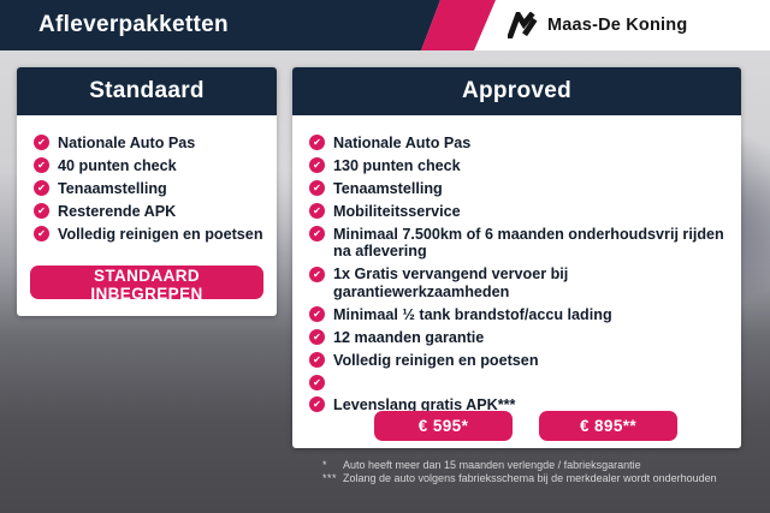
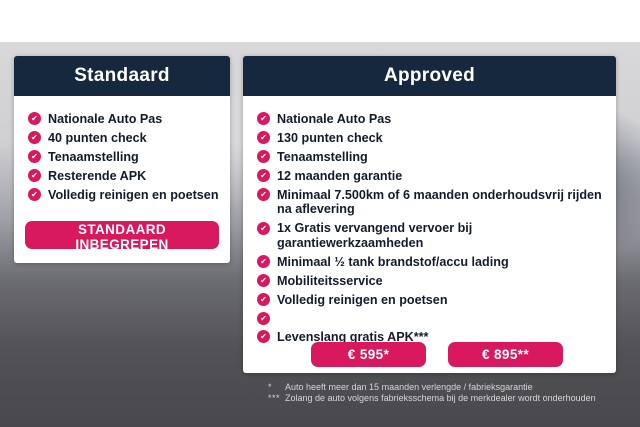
- Afleverpakketten
- Maas-De Koning
  Standaard
  ✔
  Nationale Auto Pas
  ✔
  40 punten check
  ✔
  Tenaamstelling
  ✔
  Resterende APK
  ✔
  Volledig reinigen en poetsen
  STANDAARD INBEGREPEN
  Approved
  ✔
  Nationale Auto Pas
  ✔
  130 punten check
  ✔
  Tenaamstelling
  ✔
- Mobiliteitsservice
+ 12 maanden garantie
  ✔
  Minimaal 7.500km of 6 maanden onderhoudsvrij rijden na aflevering
  ✔
  1x Gratis vervangend vervoer bij garantiewerkzaamheden
  ✔
  Minimaal ½ tank brandstof/accu lading
  ✔
- 12 maanden garantie
+ Mobiliteitsservice
  ✔
  Volledig reinigen en poetsen
  ✔
  ✔
  Levenslang gratis APK***
  € 595*
  € 895**
  *
  Auto heeft meer dan 15 maanden verlengde / fabrieksgarantie
  ***
  Zolang de auto volgens fabrieksschema bij de merkdealer wordt onderhouden
